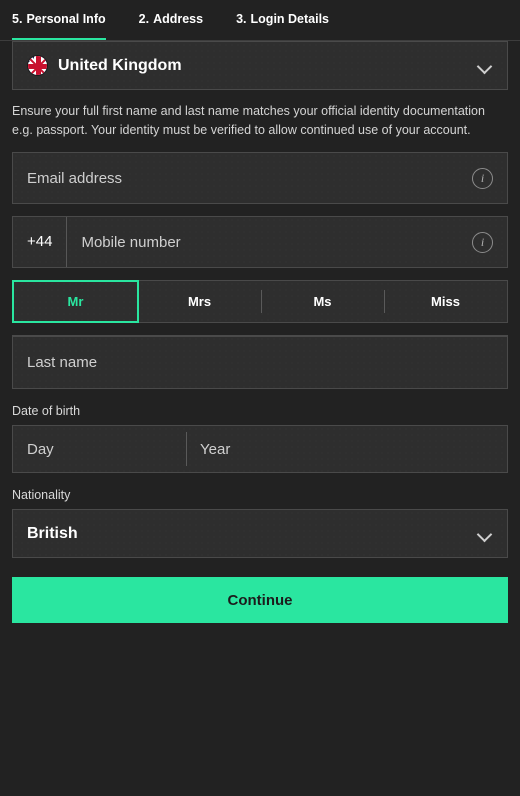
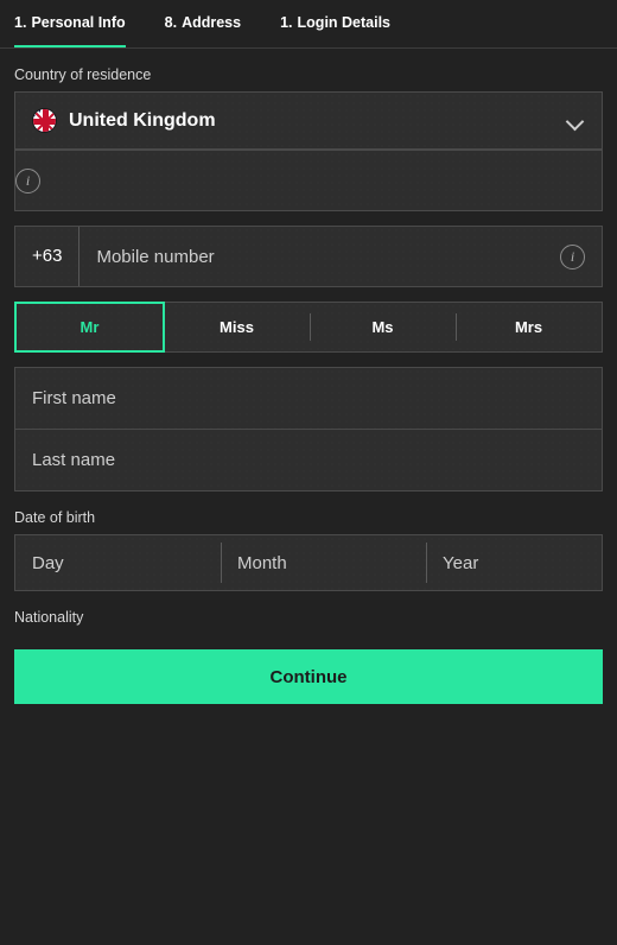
- 5. Personal Info
+ 1. Personal Info
- 2. Address
+ 8. Address
- 3. Login Details
+ 1. Login Details
+ Country of residence
  United Kingdom
- Ensure your full first name and last name matches your official identity documentation e.g. passport. Your identity must be verified to allow continued use of your account.
- Email address
  i
- +44
+ +63
  Mobile number
  i
  Mr
- Mrs
+ Miss
  Ms
- Miss
+ Mrs
+ First name
  Last name
  Date of birth
  Day
+ Month
  Year
  Nationality
- British
  Continue
